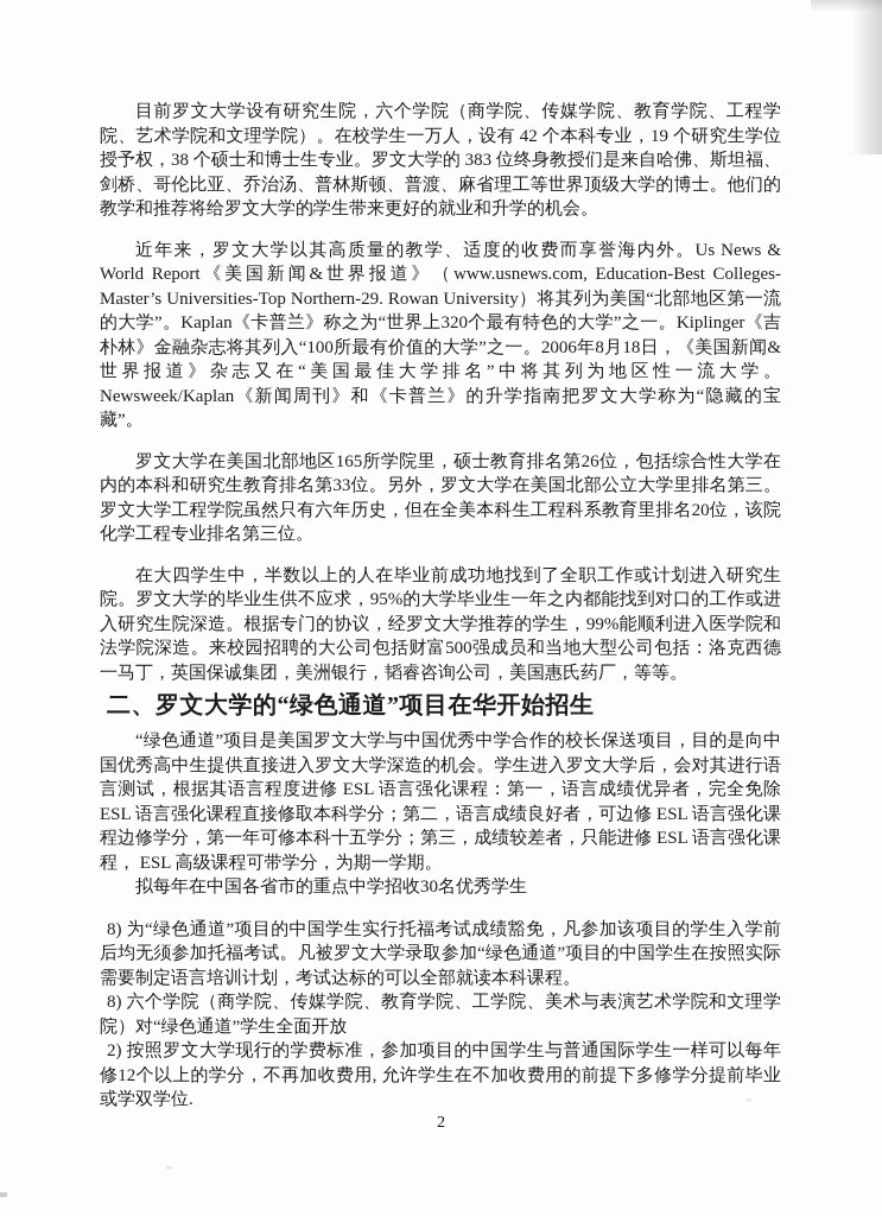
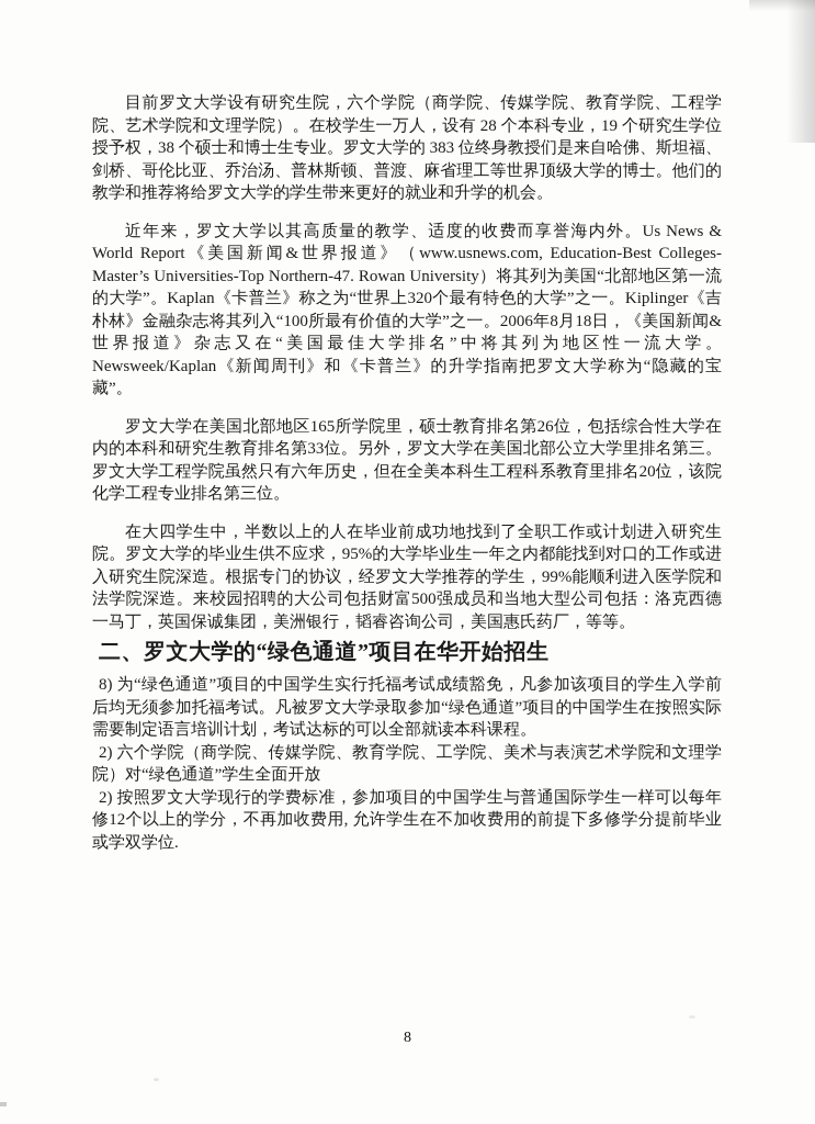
- 目前罗文大学设有研究生院，六个学院（商学院、传媒学院、教育学院、工程学院、艺术学院和文理学院）。在校学生一万人，设有 42 个本科专业，19 个研究生学位授予权，38 个硕士和博士生专业。罗文大学的 383 位终身教授们是来自哈佛、斯坦福、剑桥、哥伦比亚、乔治汤、普林斯顿、普渡、麻省理工等世界顶级大学的博士。他们的教学和推荐将给罗文大学的学生带来更好的就业和升学的机会。
+ 目前罗文大学设有研究生院，六个学院（商学院、传媒学院、教育学院、工程学院、艺术学院和文理学院）。在校学生一万人，设有 28 个本科专业，19 个研究生学位授予权，38 个硕士和博士生专业。罗文大学的 383 位终身教授们是来自哈佛、斯坦福、剑桥、哥伦比亚、乔治汤、普林斯顿、普渡、麻省理工等世界顶级大学的博士。他们的教学和推荐将给罗文大学的学生带来更好的就业和升学的机会。
- 近年来，罗文大学以其高质量的教学、适度的收费而享誉海内外。Us News & World Report《美国新闻&世界报道》（www.usnews.com, Education-Best Colleges-Master’s Universities-Top Northern-29. Rowan University）将其列为美国“北部地区第一流的大学”。Kaplan《卡普兰》称之为“世界上320个最有特色的大学”之一。Kiplinger《吉朴林》金融杂志将其列入“100所最有价值的大学”之一。2006年8月18日，《美国新闻&世界报道》杂志又在“美国最佳大学排名”中将其列为地区性一流大学。Newsweek/Kaplan《新闻周刊》和《卡普兰》的升学指南把罗文大学称为“隐藏的宝藏”。
+ 近年来，罗文大学以其高质量的教学、适度的收费而享誉海内外。Us News & World Report《美国新闻&世界报道》（www.usnews.com, Education-Best Colleges-Master’s Universities-Top Northern-47. Rowan University）将其列为美国“北部地区第一流的大学”。Kaplan《卡普兰》称之为“世界上320个最有特色的大学”之一。Kiplinger《吉朴林》金融杂志将其列入“100所最有价值的大学”之一。2006年8月18日，《美国新闻&世界报道》杂志又在“美国最佳大学排名”中将其列为地区性一流大学。Newsweek/Kaplan《新闻周刊》和《卡普兰》的升学指南把罗文大学称为“隐藏的宝藏”。
  罗文大学在美国北部地区165所学院里，硕士教育排名第26位，包括综合性大学在内的本科和研究生教育排名第33位。另外，罗文大学在美国北部公立大学里排名第三。罗文大学工程学院虽然只有六年历史，但在全美本科生工程科系教育里排名20位，该院化学工程专业排名第三位。
  在大四学生中，半数以上的人在毕业前成功地找到了全职工作或计划进入研究生院。罗文大学的毕业生供不应求，95%的大学毕业生一年之内都能找到对口的工作或进入研究生院深造。根据专门的协议，经罗文大学推荐的学生，99%能顺利进入医学院和法学院深造。来校园招聘的大公司包括财富500强成员和当地大型公司包括：洛克西德一马丁，英国保诚集团，美洲银行，韬睿咨询公司，美国惠氏药厂，等等。
  二、罗文大学的“绿色通道”项目在华开始招生
- “绿色通道”项目是美国罗文大学与中国优秀中学合作的校长保送项目，目的是向中国优秀高中生提供直接进入罗文大学深造的机会。学生进入罗文大学后，会对其进行语言测试，根据其语言程度进修 ESL 语言强化课程：第一，语言成绩优异者，完全免除 ESL 语言强化课程直接修取本科学分；第二，语言成绩良好者，可边修 ESL 语言强化课程边修学分，第一年可修本科十五学分；第三，成绩较差者，只能进修 ESL 语言强化课程， ESL 高级课程可带学分，为期一学期。
- 拟每年在中国各省市的重点中学招收30名优秀学生
  8) 为“绿色通道”项目的中国学生实行托福考试成绩豁免，凡参加该项目的学生入学前后均无须参加托福考试。凡被罗文大学录取参加“绿色通道”项目的中国学生在按照实际需要制定语言培训计划，考试达标的可以全部就读本科课程。
- 8) 六个学院（商学院、传媒学院、教育学院、工学院、美术与表演艺术学院和文理学院）对“绿色通道”学生全面开放
+ 2) 六个学院（商学院、传媒学院、教育学院、工学院、美术与表演艺术学院和文理学院）对“绿色通道”学生全面开放
  2) 按照罗文大学现行的学费标准，参加项目的中国学生与普通国际学生一样可以每年修12个以上的学分，不再加收费用, 允许学生在不加收费用的前提下多修学分提前毕业或学双学位.
- 2
+ 8
